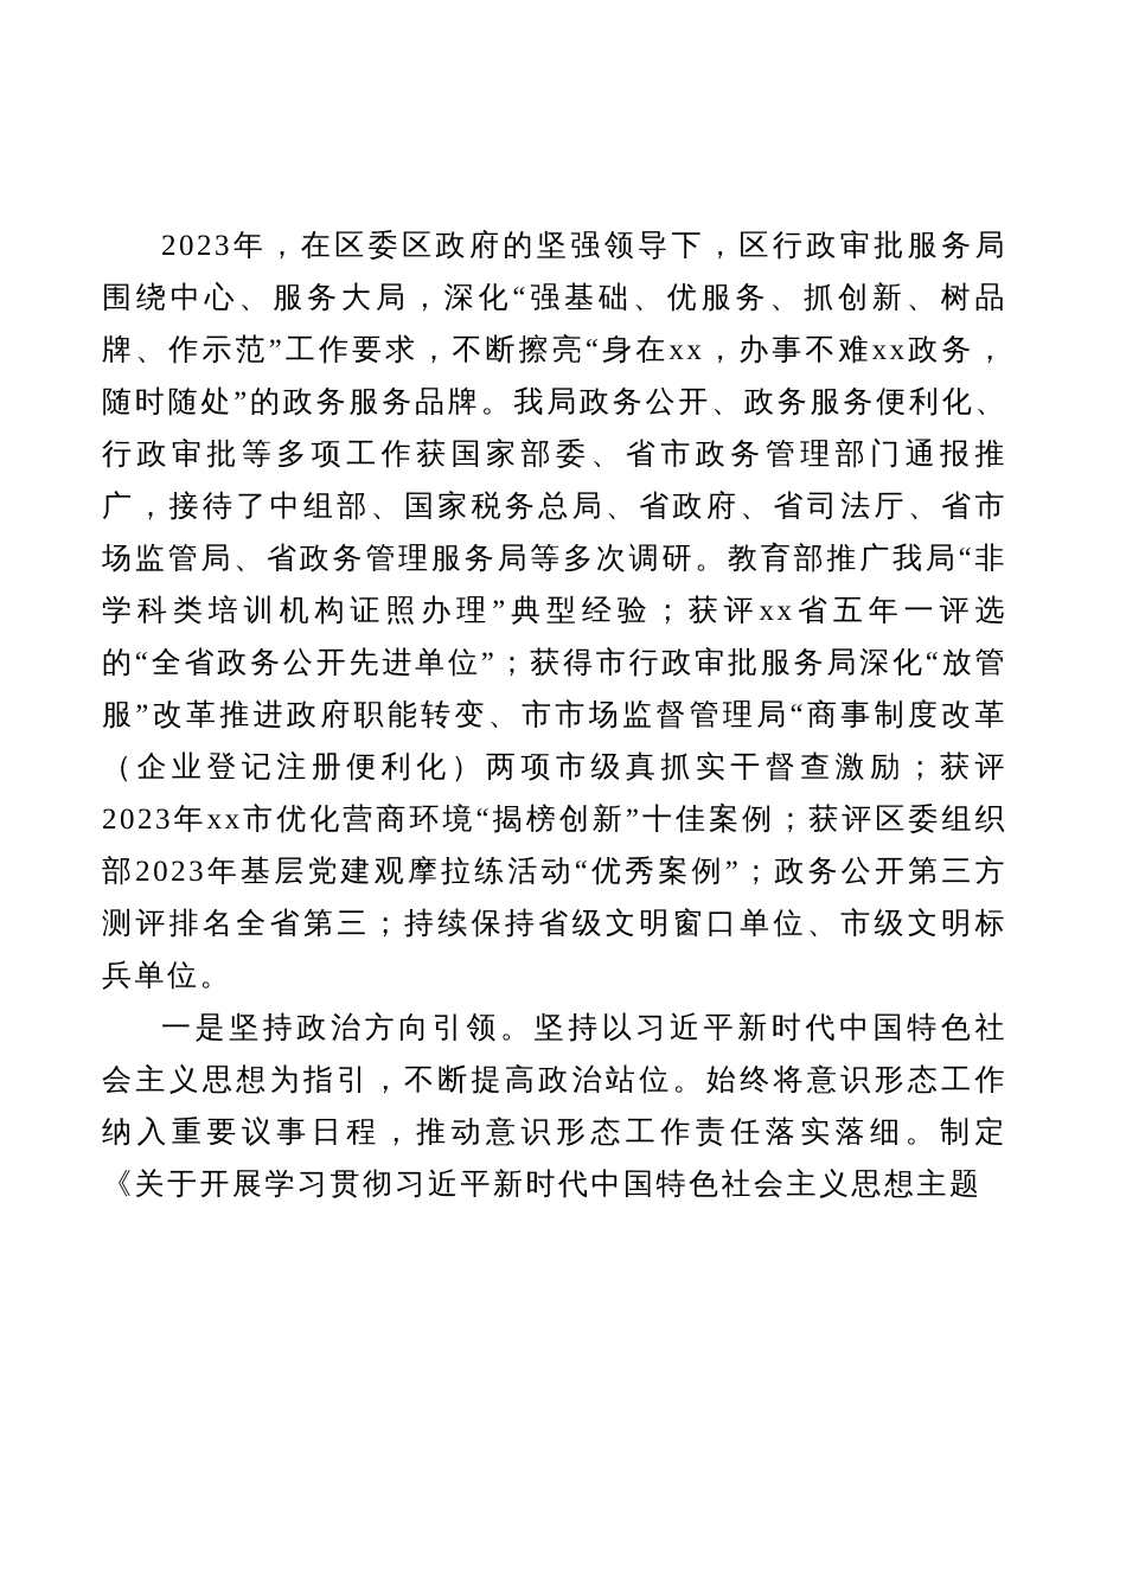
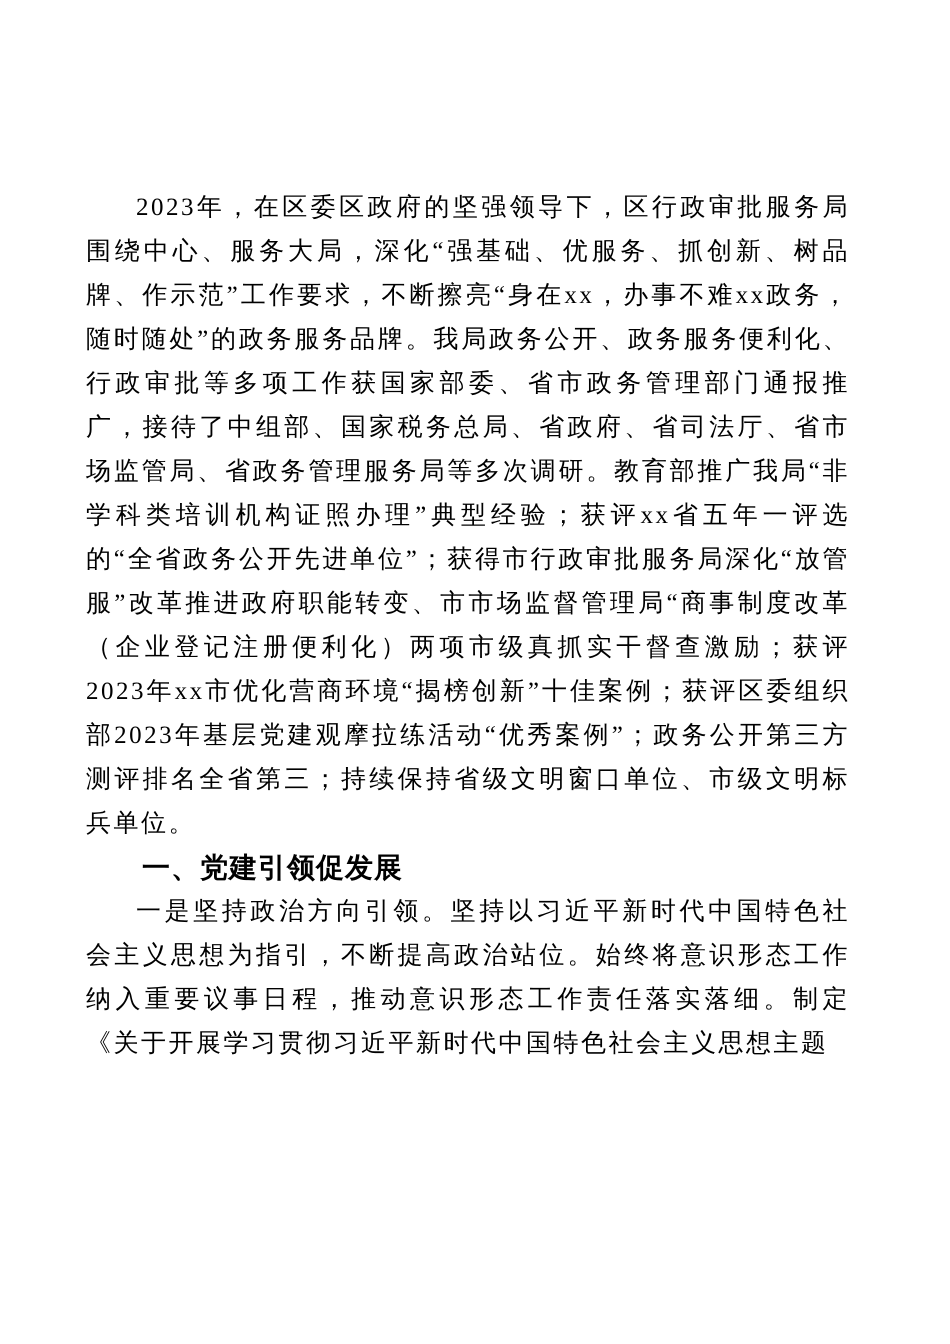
  2023年，在区委区政府的坚强领导下，区行政审批服务局围绕中心、服务大局，深化“强基础、优服务、抓创新、树品牌、作示范”工作要求，不断擦亮“身在xx，办事不难xx政务，随时随处”的政务服务品牌。我局政务公开、政务服务便利化、行政审批等多项工作获国家部委、省市政务管理部门通报推广，接待了中组部、国家税务总局、省政府、省司法厅、省市场监管局、省政务管理服务局等多次调研。教育部推广我局“非学科类培训机构证照办理”典型经验；获评xx省五年一评选的“全省政务公开先进单位”；获得市行政审批服务局深化“放管服”改革推进政府职能转变、市市场监督管理局“商事制度改革（企业登记注册便利化）两项市级真抓实干督查激励；获评2023年xx市优化营商环境“揭榜创新”十佳案例；获评区委组织部2023年基层党建观摩拉练活动“优秀案例”；政务公开第三方测评排名全省第三；持续保持省级文明窗口单位、市级文明标兵单位。
+ 一、党建引领促发展
  一是坚持政治方向引领。坚持以习近平新时代中国特色社会主义思想为指引，不断提高政治站位。始终将意识形态工作纳入重要议事日程，推动意识形态工作责任落实落细。制定《关于开展学习贯彻习近平新时代中国特色社会主义思想主题
